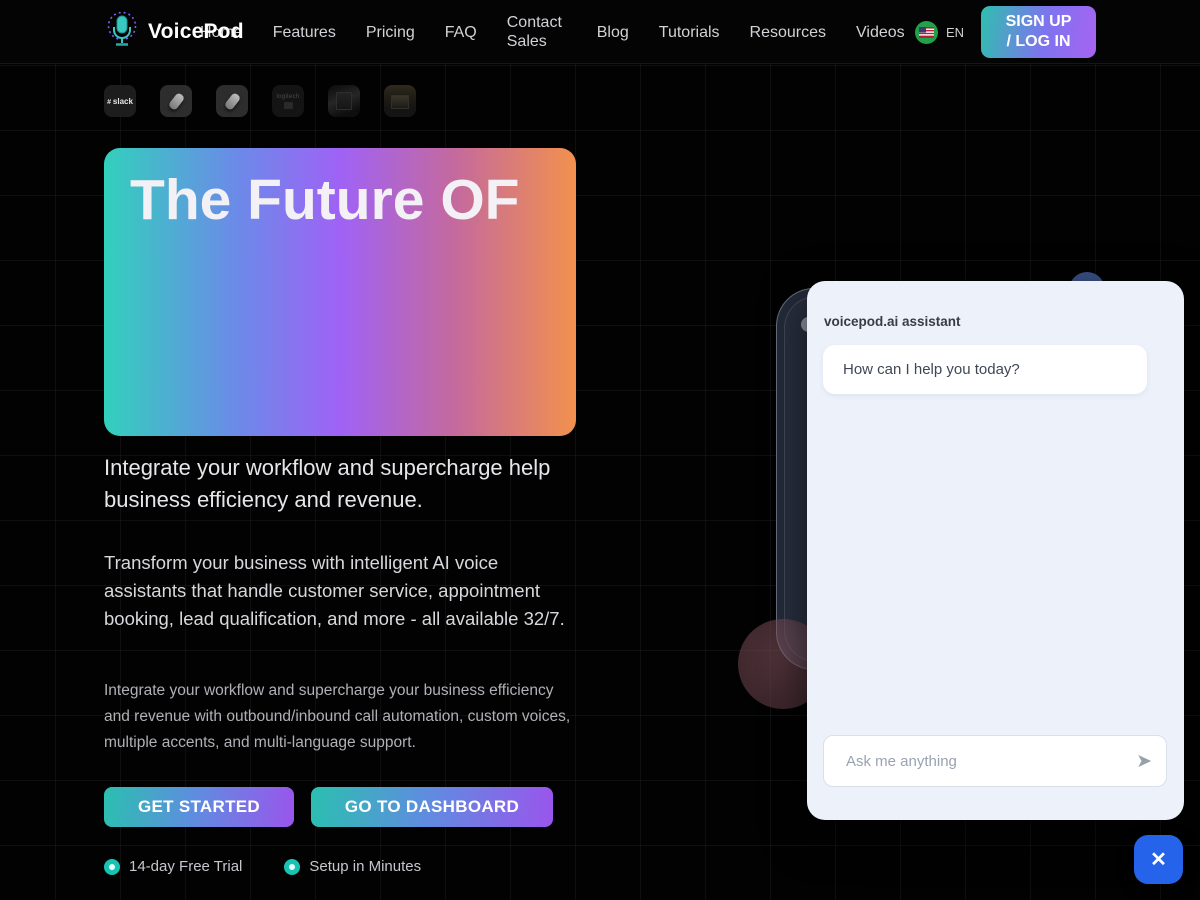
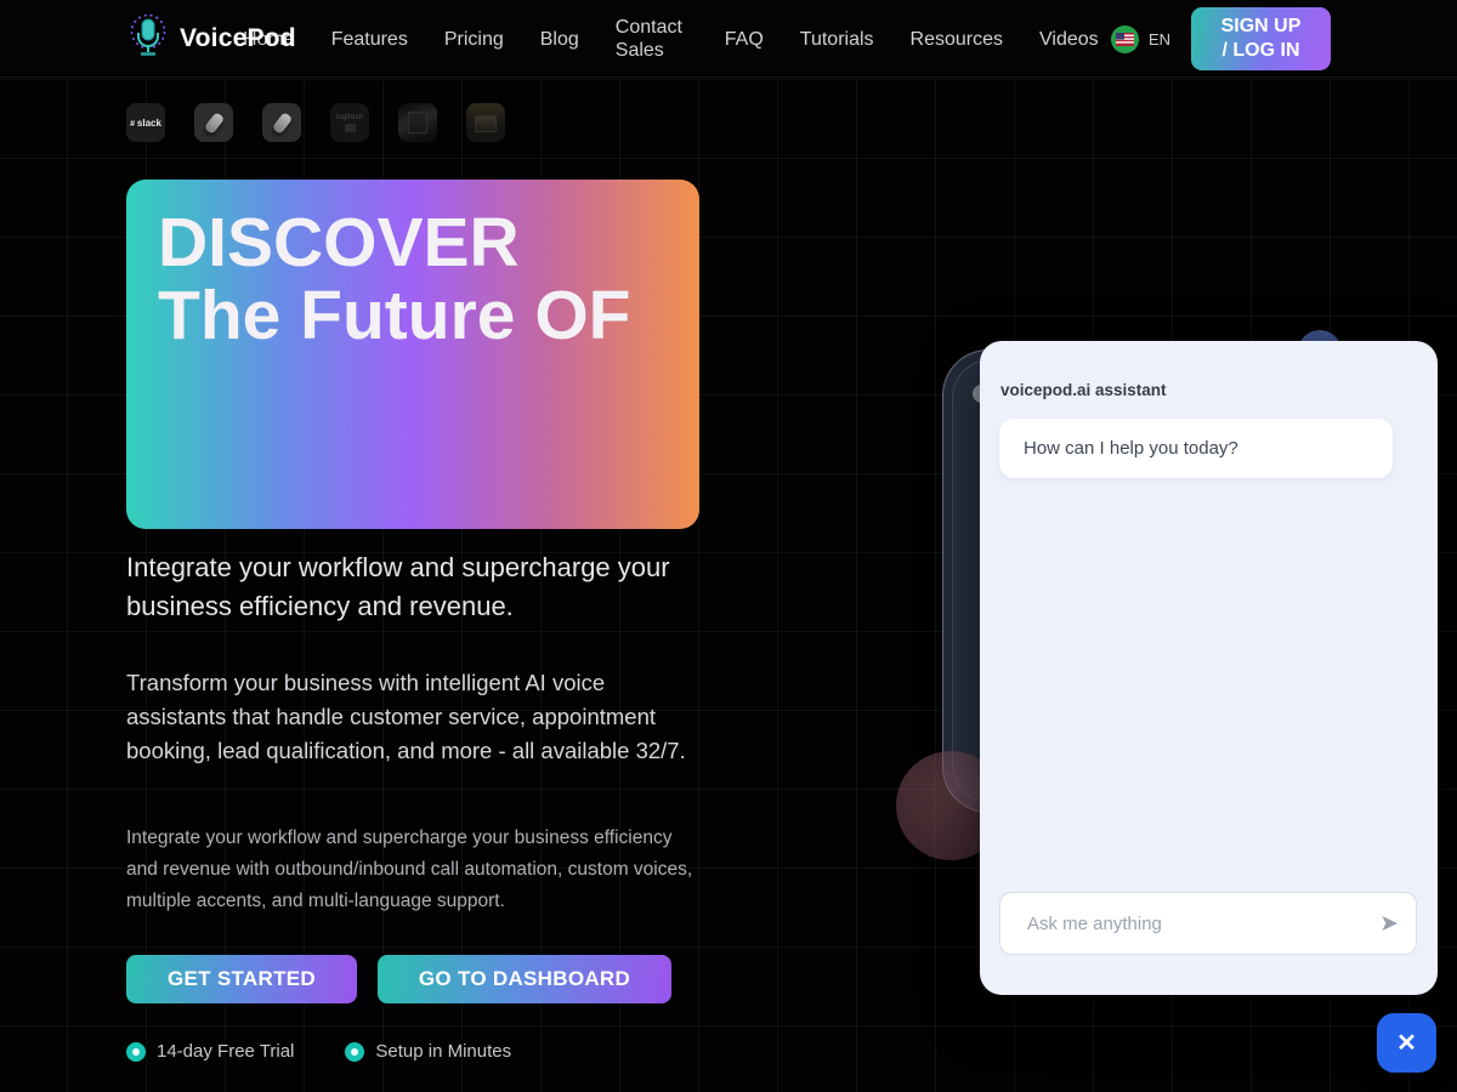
  Home
  Features
  Pricing
- FAQ
+ Blog
  Contact Sales
- Blog
+ FAQ
  Tutorials
  Resources
  Videos
  VoicePod
  EN
  SIGN UP
  / LOG IN
  slack
+ DISCOVER
  The Future OF
- Integrate your workflow and supercharge help business efficiency and revenue.
+ Integrate your workflow and supercharge your business efficiency and revenue.
  Transform your business with intelligent AI voice assistants that handle customer service, appointment booking, lead qualification, and more - all available 32/7.
  Integrate your workflow and supercharge your business efficiency and revenue with outbound/inbound call automation, custom voices, multiple accents, and multi-language support.
  GET STARTED
  GO TO DASHBOARD
  14-day Free Trial
  Setup in Minutes
  voicepod.ai assistant
  How can I help you today?
  Ask me anything
  ➤
  ✕
